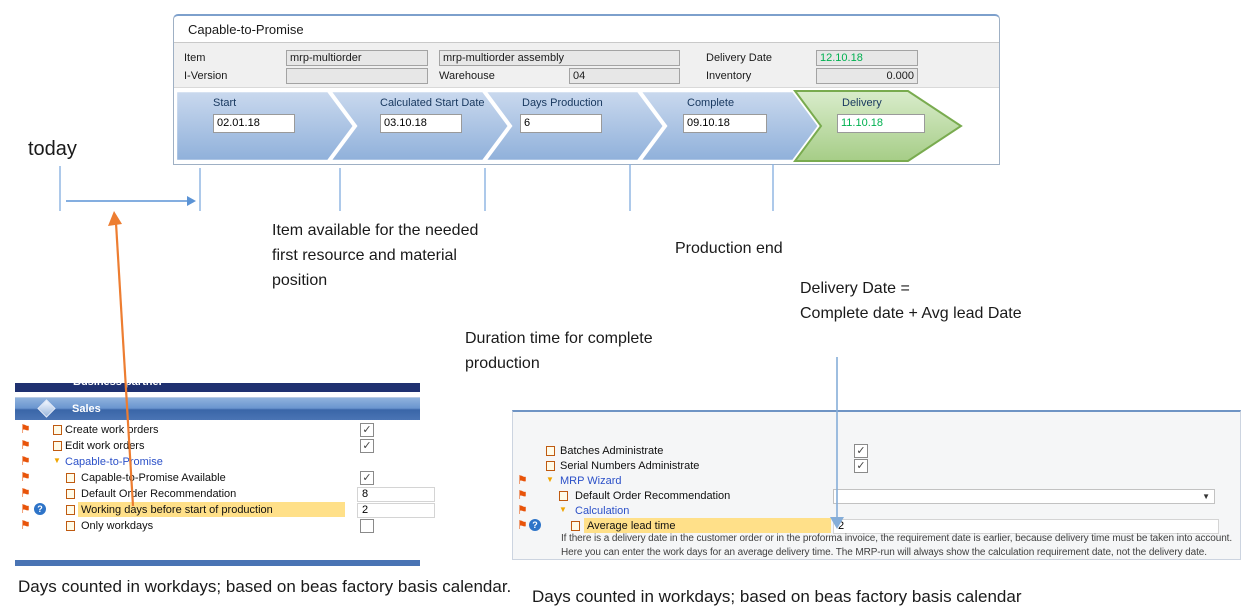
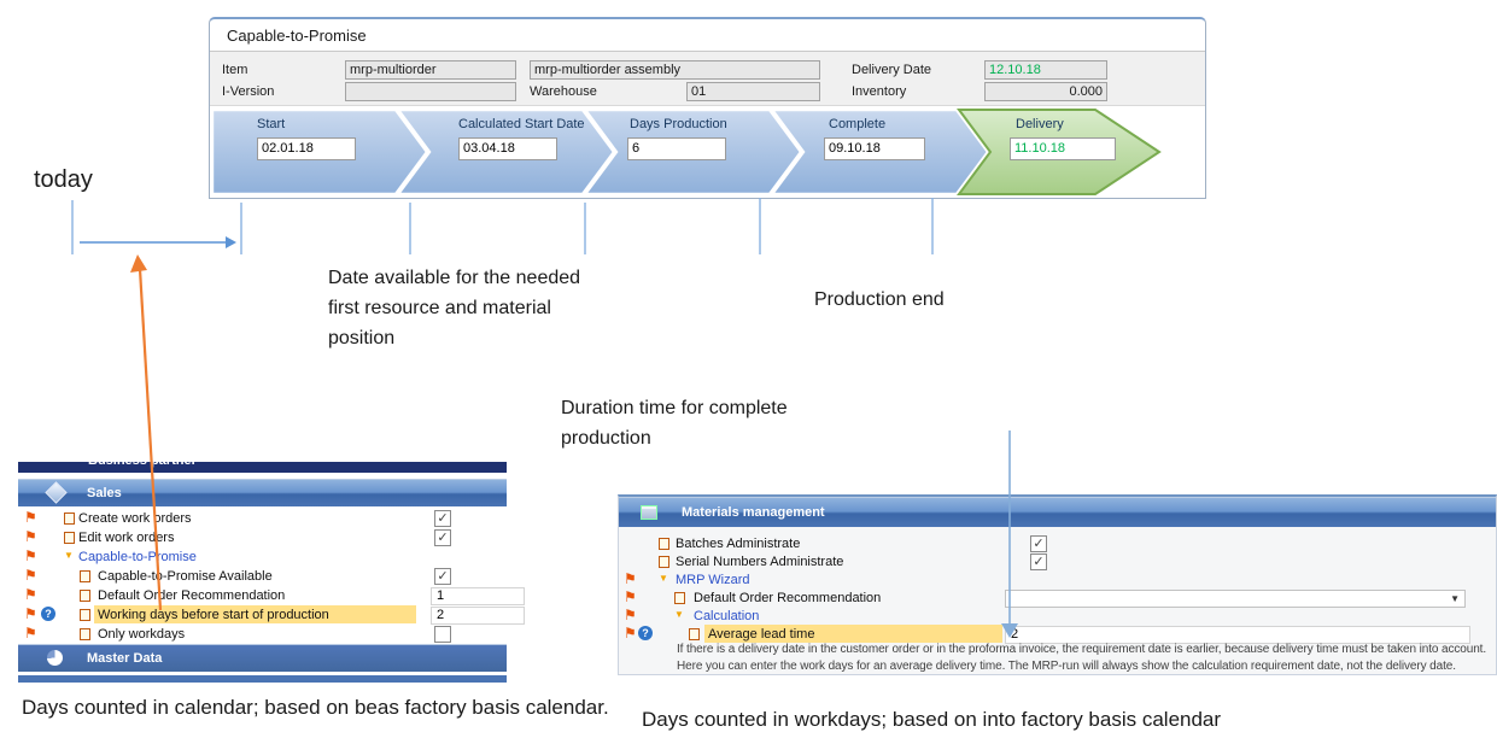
  Capable-to-Promise
  Item
  mrp-multiorder
  mrp-multiorder assembly
  Delivery Date
  12.10.18
  I-Version
  Warehouse
- 04
+ 01
  Inventory
  0.000
  Start
  02.01.18
  Calculated Start Date
- 03.10.18
+ 03.04.18
  Days Production
  6
  Complete
  09.10.18
  Delivery
  11.10.18
  today
- Item available for the needed
+ Date available for the needed
  first resource and material
  position
  Production end
- Delivery Date =
- Complete date + Avg lead Date
  Duration time for complete
  production
- Days counted in workdays; based on beas factory basis calendar.
+ Days counted in calendar; based on beas factory basis calendar.
- Days counted in workdays; based on beas factory basis calendar
+ Days counted in workdays; based on into factory basis calendar
  Sales
  ⚑
  Create work orders
  ✓
  ⚑
  Edit work orders
  ✓
  ⚑
  ▼
  Capable-to-Promise
  ⚑
  Capable-t-Promise Available
  ✓
  ⚑
  Default Order Recommendation
- 8
+ 1
  ⚑
  ?
  Working days before start of production
  2
  ⚑
  Only workdays
+ Master Data
  *
+ Materials management
  Batches Administrate
  ✓
  Serial Numbers Administrate
  ✓
  ⚑
  ▼
  MRP Wizard
  ⚑
  Default Order Recommendation
  ▼
  ⚑
  ▼
  Calculation
  ⚑
  ?
  Average lead time
  2
  If there is a delivery date in the customer order or in the proforma invoice, the requirement date is earlier, because delivery time must be taken into account.
  Here you can enter the work days for an average delivery time. The MRP-run will always show the calculation requirement date, not the delivery date.
